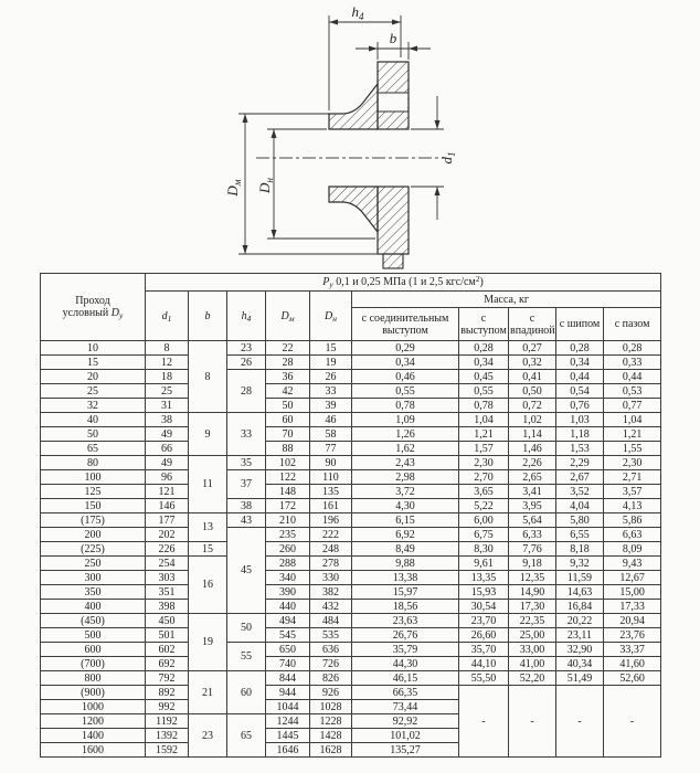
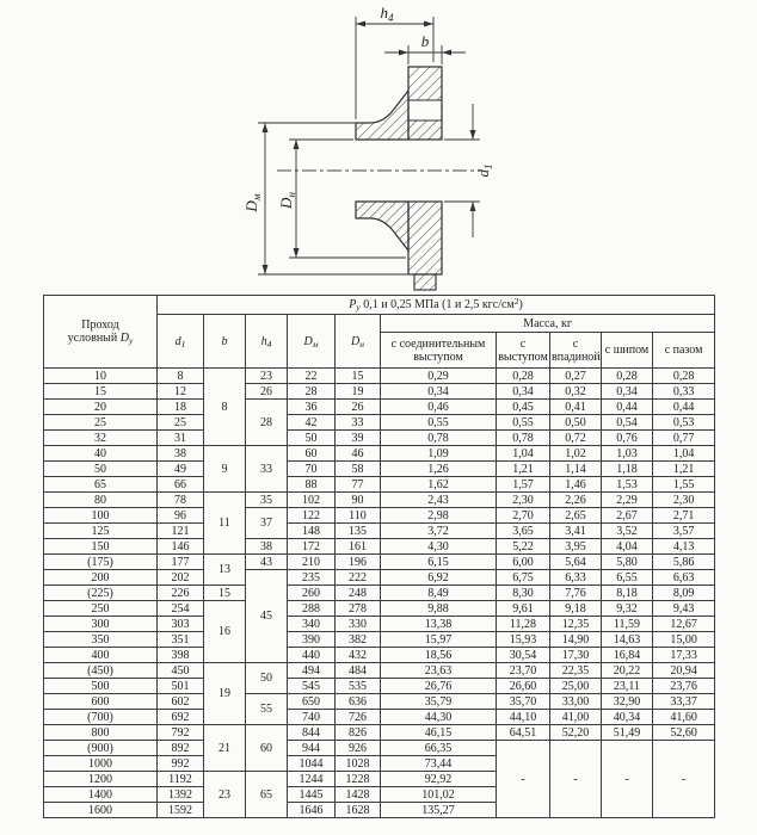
  h4
  b
  Проход условный Dу	Pу 0,1 и 0,25 МПа (1 и 2,5 кгс/см2)
  d1	b	h4	Dм	Dн	Масса, кг
  с соединительным выступом	с выступом	с впадиной	с шипом	с пазом
  10	8	8	23	22	15	0,29	0,28	0,27	0,28	0,28
  15	12	26	28	19	0,34	0,34	0,32	0,34	0,33
  20	18	28	36	26	0,46	0,45	0,41	0,44	0,44
  25	25	42	33	0,55	0,55	0,50	0,54	0,53
  32	31	50	39	0,78	0,78	0,72	0,76	0,77
  40	38	9	33	60	46	1,09	1,04	1,02	1,03	1,04
  50	49	70	58	1,26	1,21	1,14	1,18	1,21
  65	66	88	77	1,62	1,57	1,46	1,53	1,55
- 80	49	11	35	102	90	2,43	2,30	2,26	2,29	2,30
+ 80	78	11	35	102	90	2,43	2,30	2,26	2,29	2,30
  100	96	37	122	110	2,98	2,70	2,65	2,67	2,71
  125	121	148	135	3,72	3,65	3,41	3,52	3,57
  150	146	38	172	161	4,30	5,22	3,95	4,04	4,13
  (175)	177	13	43	210	196	6,15	6,00	5,64	5,80	5,86
  200	202	45	235	222	6,92	6,75	6,33	6,55	6,63
  (225)	226	15	260	248	8,49	8,30	7,76	8,18	8,09
  250	254	16	288	278	9,88	9,61	9,18	9,32	9,43
- 300	303	340	330	13,38	13,35	12,35	11,59	12,67
+ 300	303	340	330	13,38	11,28	12,35	11,59	12,67
  350	351	390	382	15,97	15,93	14,90	14,63	15,00
  400	398	440	432	18,56	30,54	17,30	16,84	17,33
  (450)	450	19	50	494	484	23,63	23,70	22,35	20,22	20,94
  500	501	545	535	26,76	26,60	25,00	23,11	23,76
  600	602	55	650	636	35,79	35,70	33,00	32,90	33,37
  (700)	692	740	726	44,30	44,10	41,00	40,34	41,60
- 800	792	21	60	844	826	46,15	55,50	52,20	51,49	52,60
+ 800	792	21	60	844	826	46,15	64,51	52,20	51,49	52,60
  (900)	892	944	926	66,35	-	-	-	-
  1000	992	1044	1028	73,44
  1200	1192	23	65	1244	1228	92,92
  1400	1392	1445	1428	101,02
  1600	1592	1646	1628	135,27
